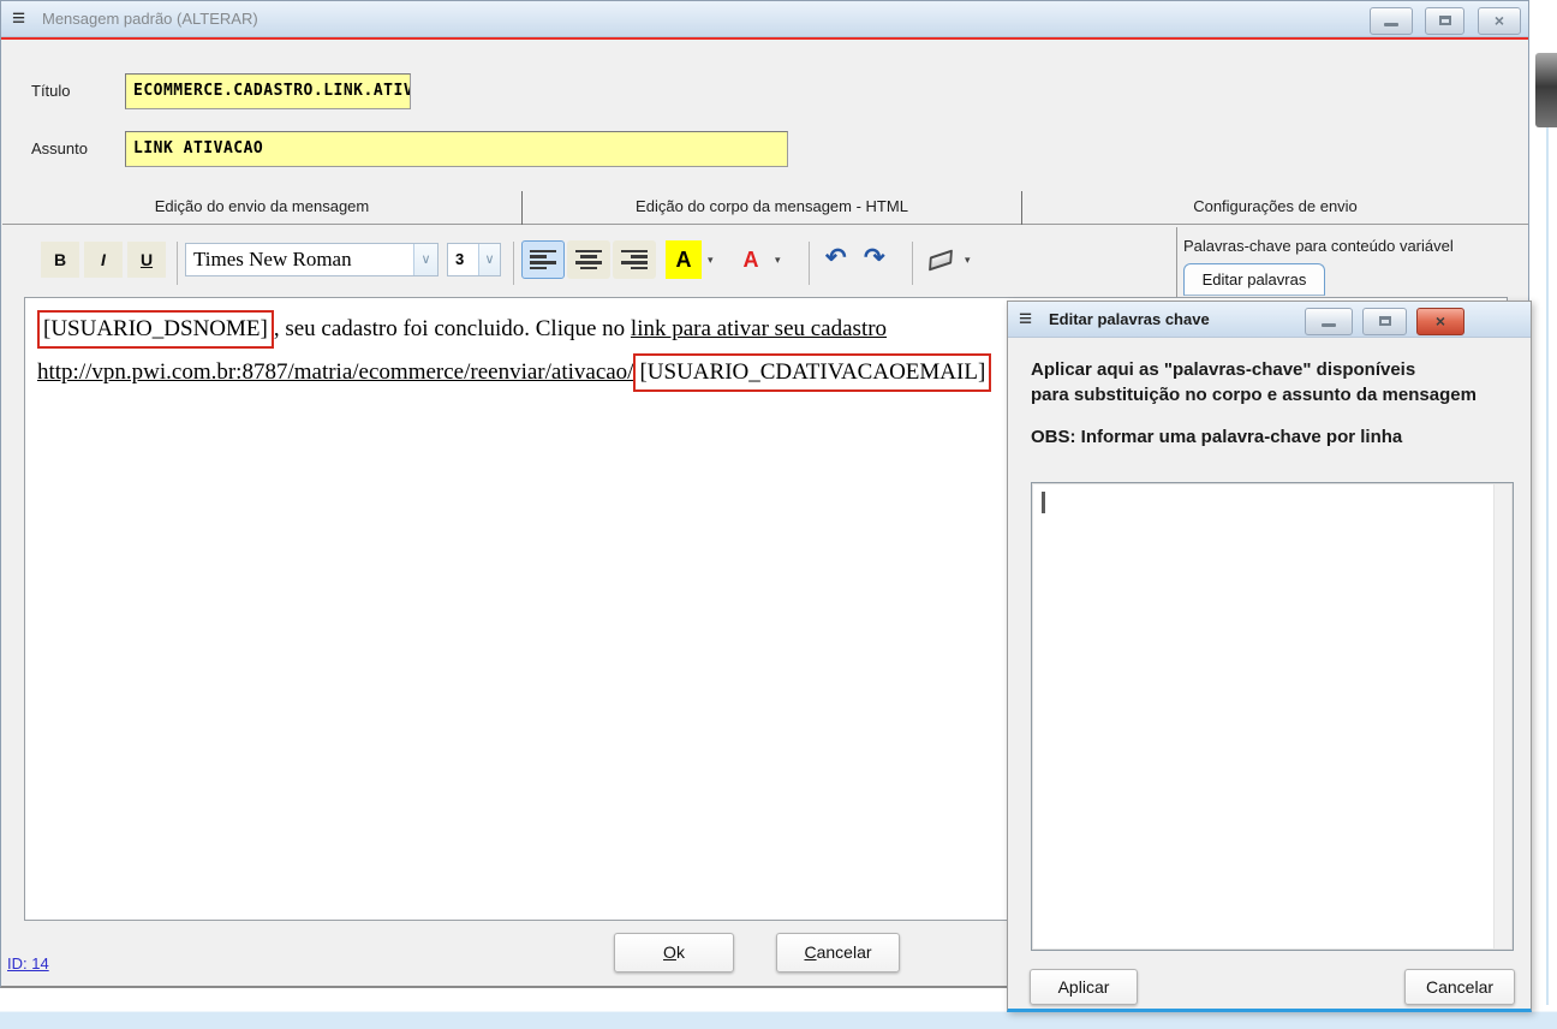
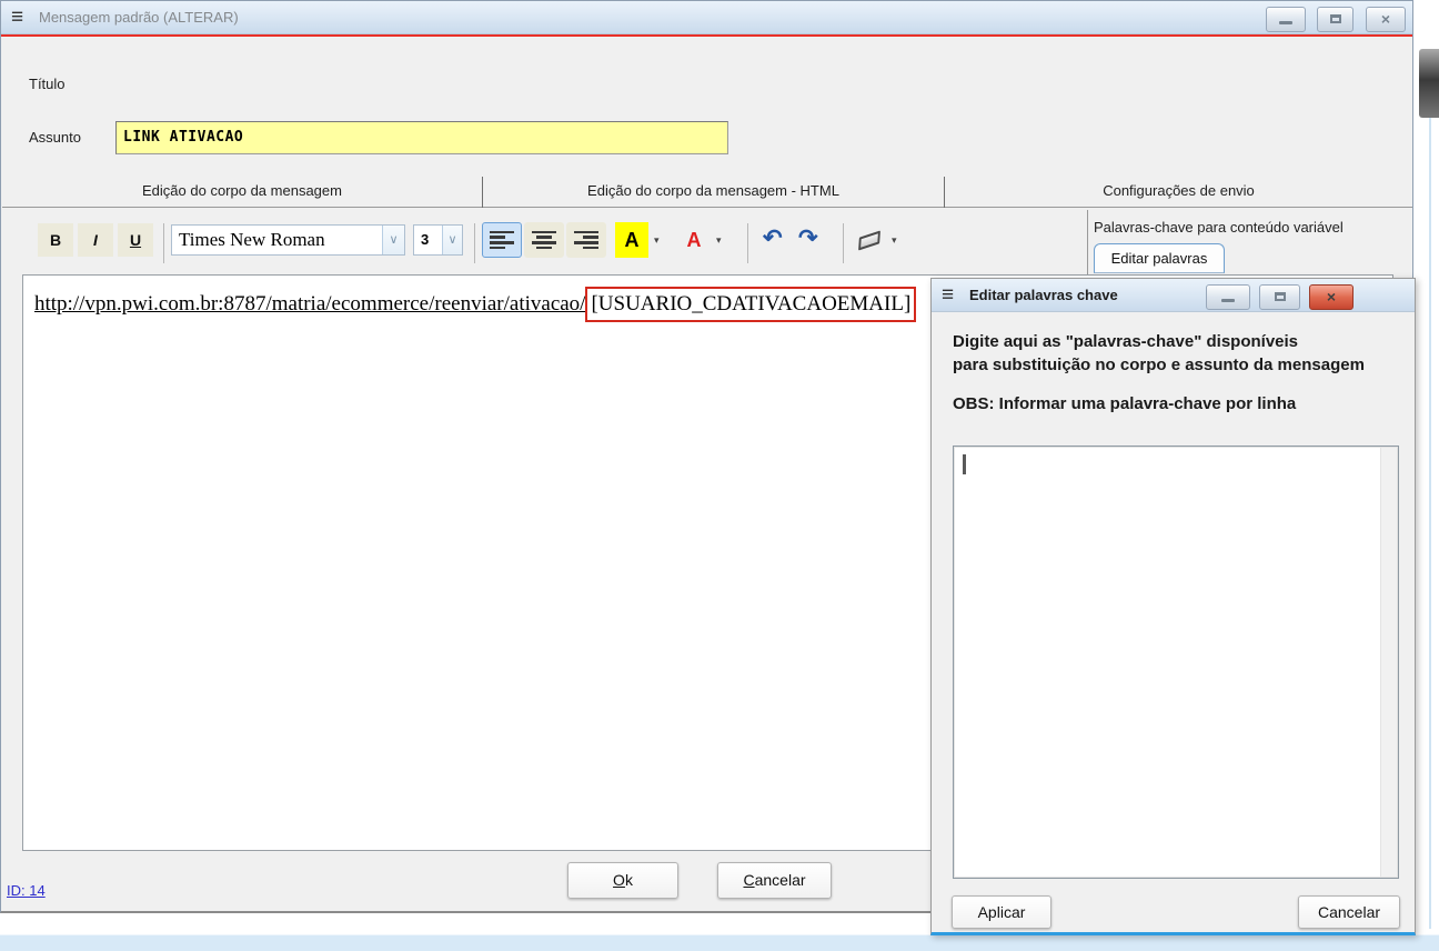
  ≡
  Mensagem padrão (ALTERAR)
  ×
  Título
- ECOMMERCE.CADASTRO.LINK.ATIV
  Assunto
  LINK ATIVACAO
- Edição do envio da mensagem
+ Edição do corpo da mensagem
  Edição do corpo da mensagem - HTML
  Configurações de envio
  B
  I
  U
  Times New Roman
  ∨
  3
  ∨
  A
  ▾
  A
  ▾
  ↶
  ↷
  ▾
  Palavras-chave para conteúdo variável
  Editar palavras
- [USUARIO_DSNOME] , seu cadastro foi concluido. Clique no link para ativar seu cadastro
  http://vpn.pwi.com.br:8787/matria/ecommerce/reenviar/ativacao/ [USUARIO_CDATIVACAOEMAIL]
  Ok
  Cancelar
  ID: 14
  ≡
  Editar palavras chave
  ×
- Aplicar aqui as "palavras-chave" disponíveis
+ Digite aqui as "palavras-chave" disponíveis
  para substituição no corpo e assunto da mensagem
  OBS: Informar uma palavra-chave por linha
  Aplicar
  Cancelar
